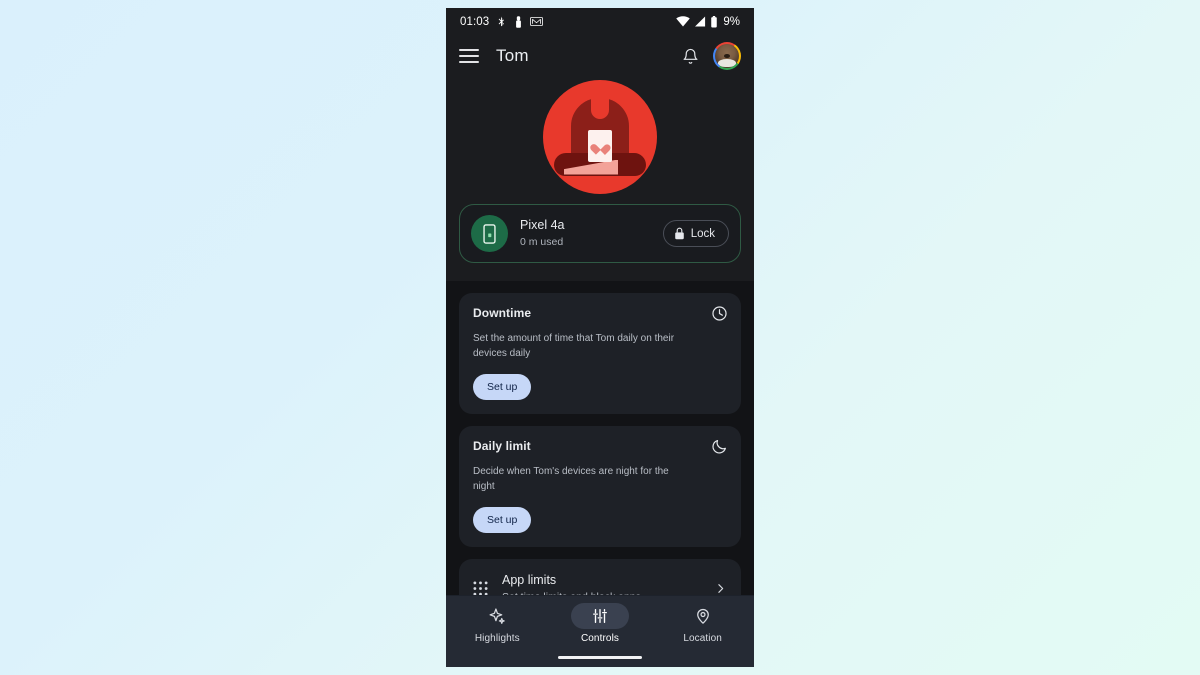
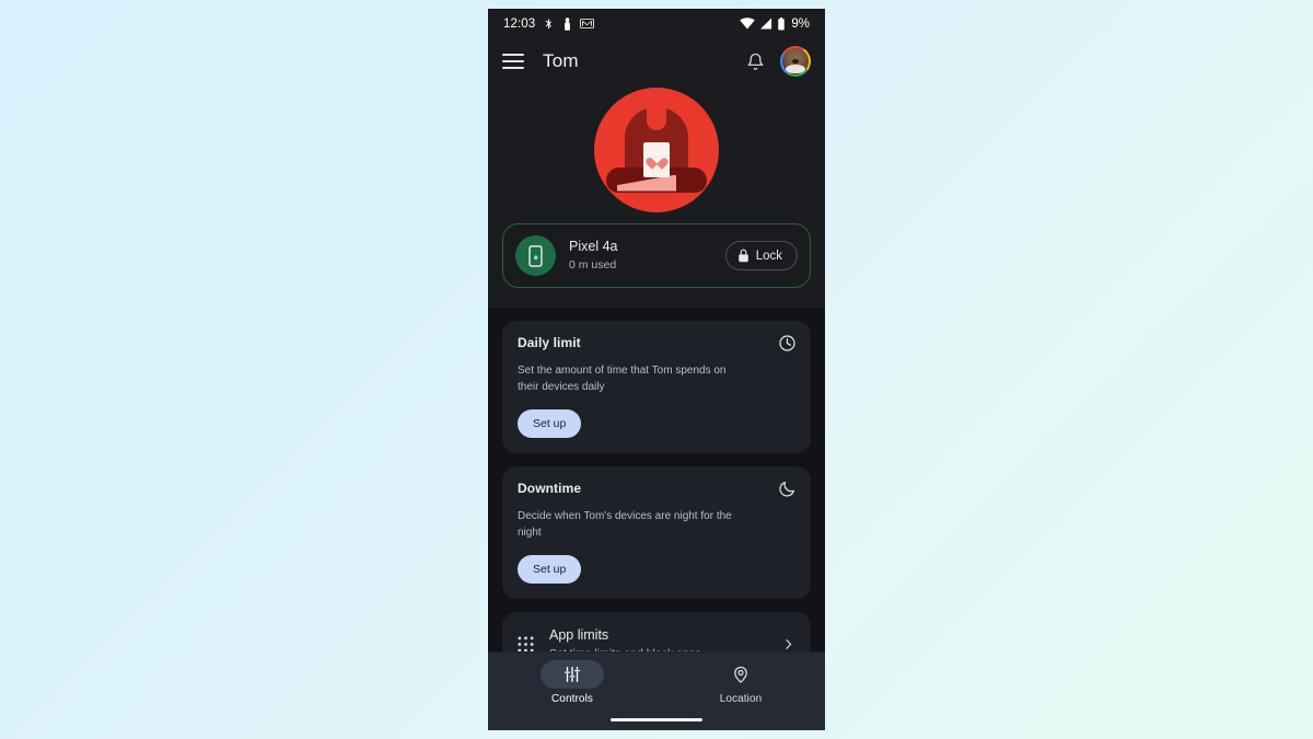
- 01:03
+ 12:03
  9%
  Tom
  Pixel 4a
  0 m used
  Lock
- Downtime
+ Daily limit
- Set the amount of time that Tom daily on their devices daily
+ Set the amount of time that Tom spends on their devices daily
  Set up
- Daily limit
+ Downtime
  Decide when Tom's devices are night for the night
  Set up
  App limits
- Highlights
  Controls
  Location
